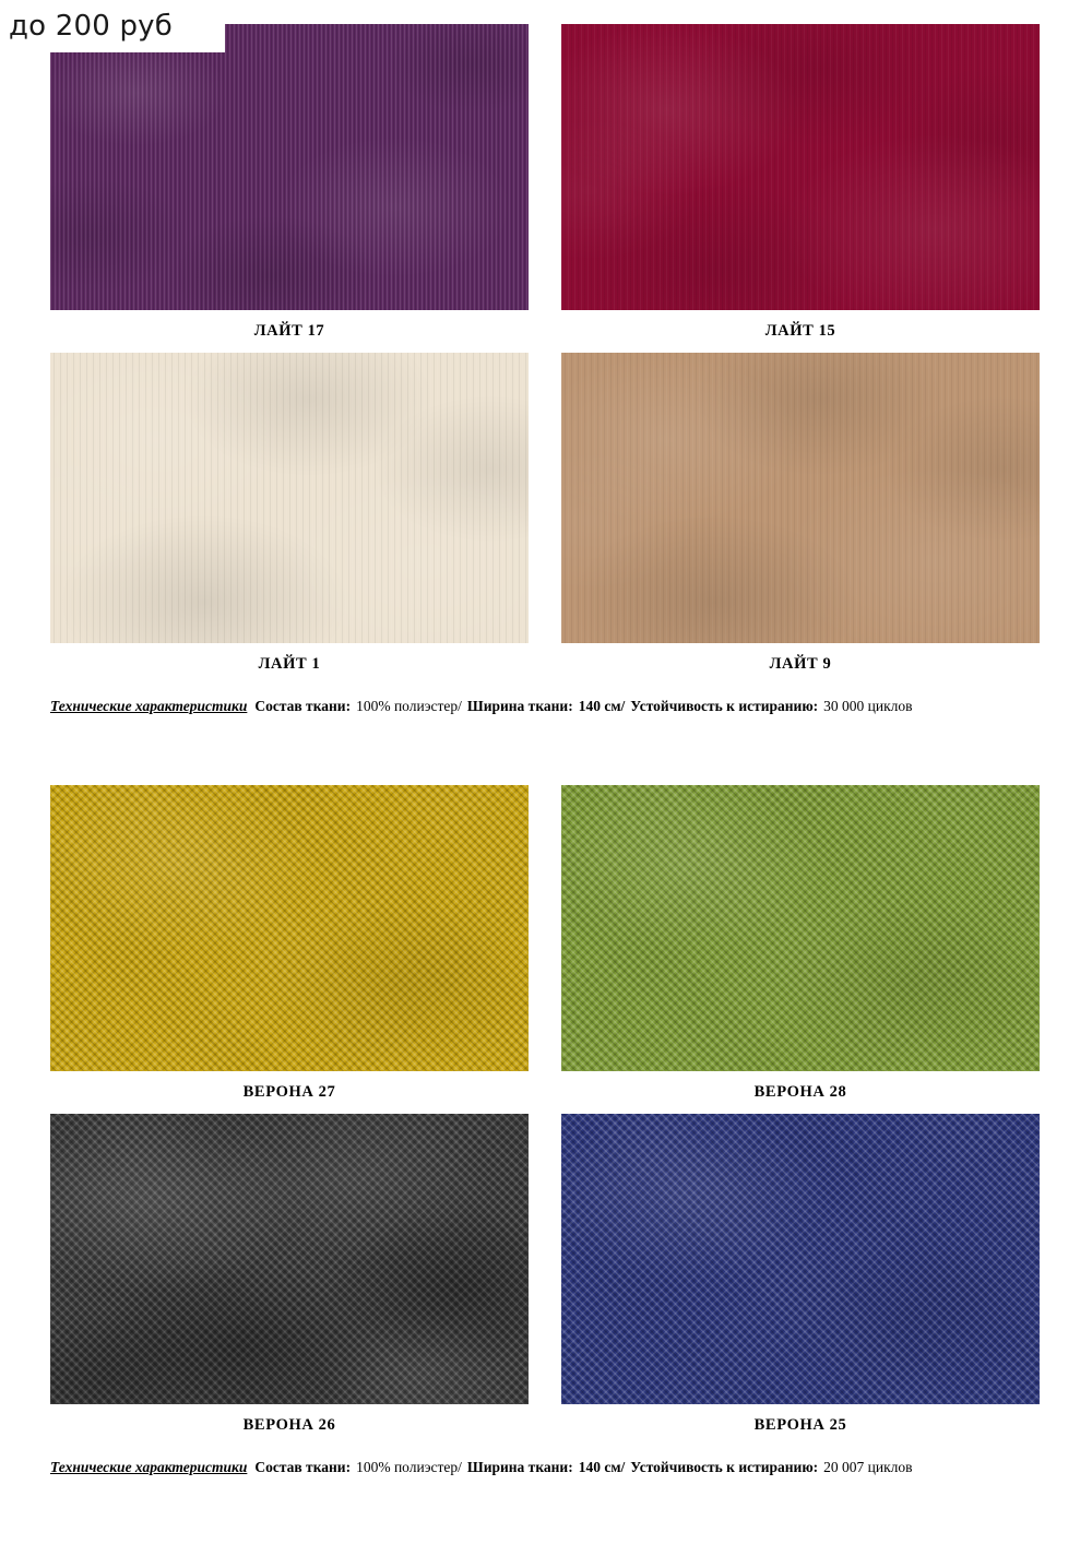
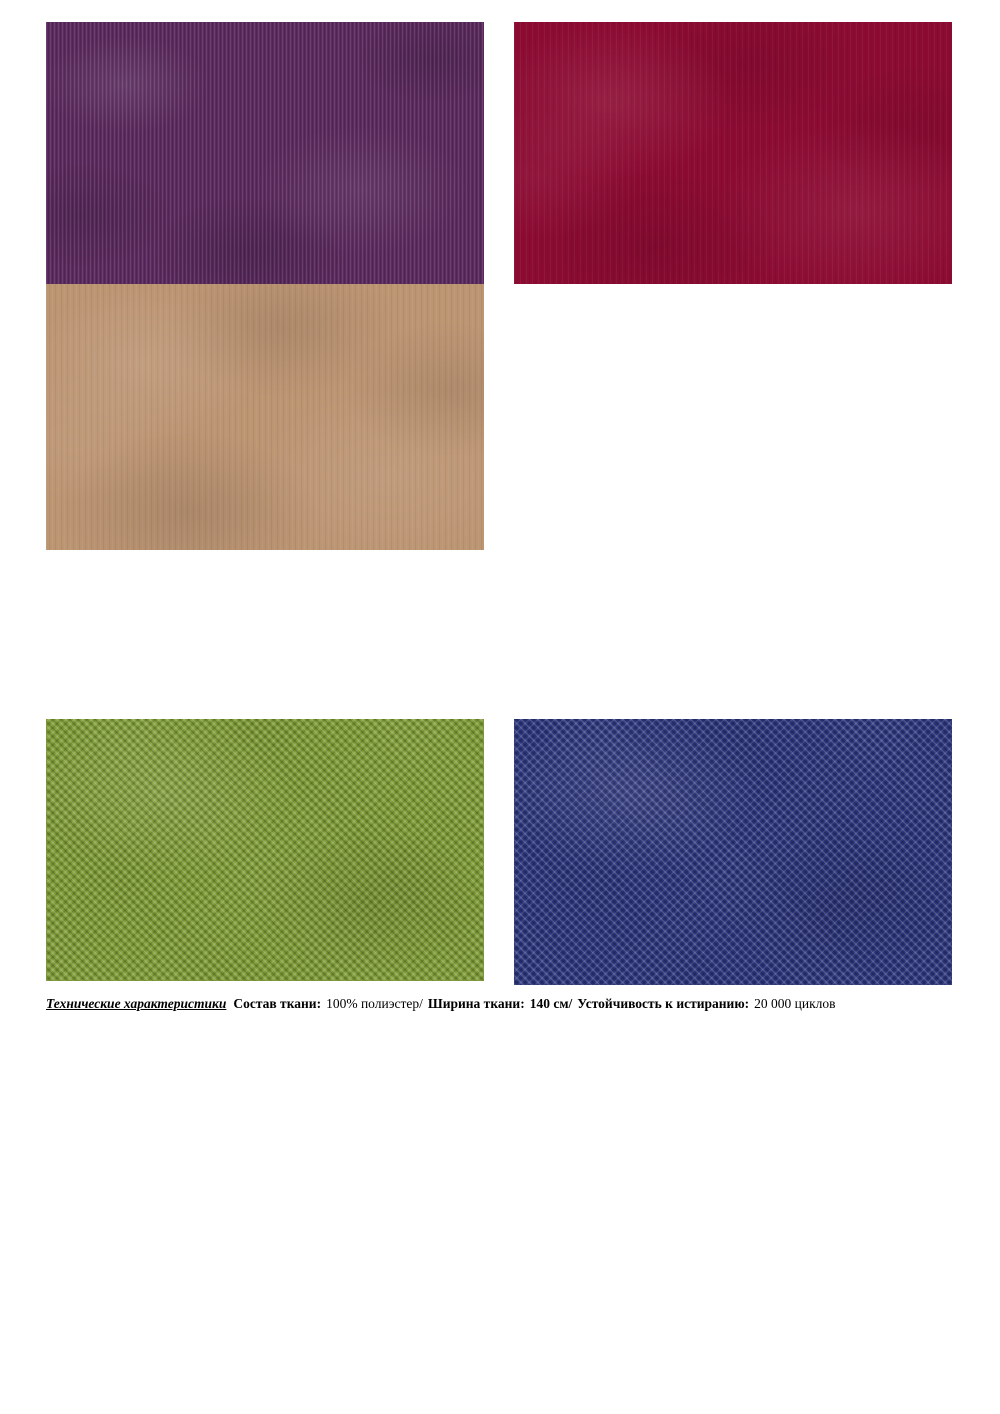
- ЛАЙТ 17
- ЛАЙТ 15
- ЛАЙТ 1
- ЛАЙТ 9
- Технические характеристики Состав ткани: 100% полиэстер/ Ширина ткани: 140 см/ Устойчивость к истиранию: 30 000 циклов
- ВЕРОНА 27
- ВЕРОНА 28
- ВЕРОНА 26
- ВЕРОНА 25
- Технические характеристики Состав ткани: 100% полиэстер/ Ширина ткани: 140 см/ Устойчивость к истиранию: 20 007 циклов
+ Технические характеристики Состав ткани: 100% полиэстер/ Ширина ткани: 140 см/ Устойчивость к истиранию: 20 000 циклов
- до 200 руб
